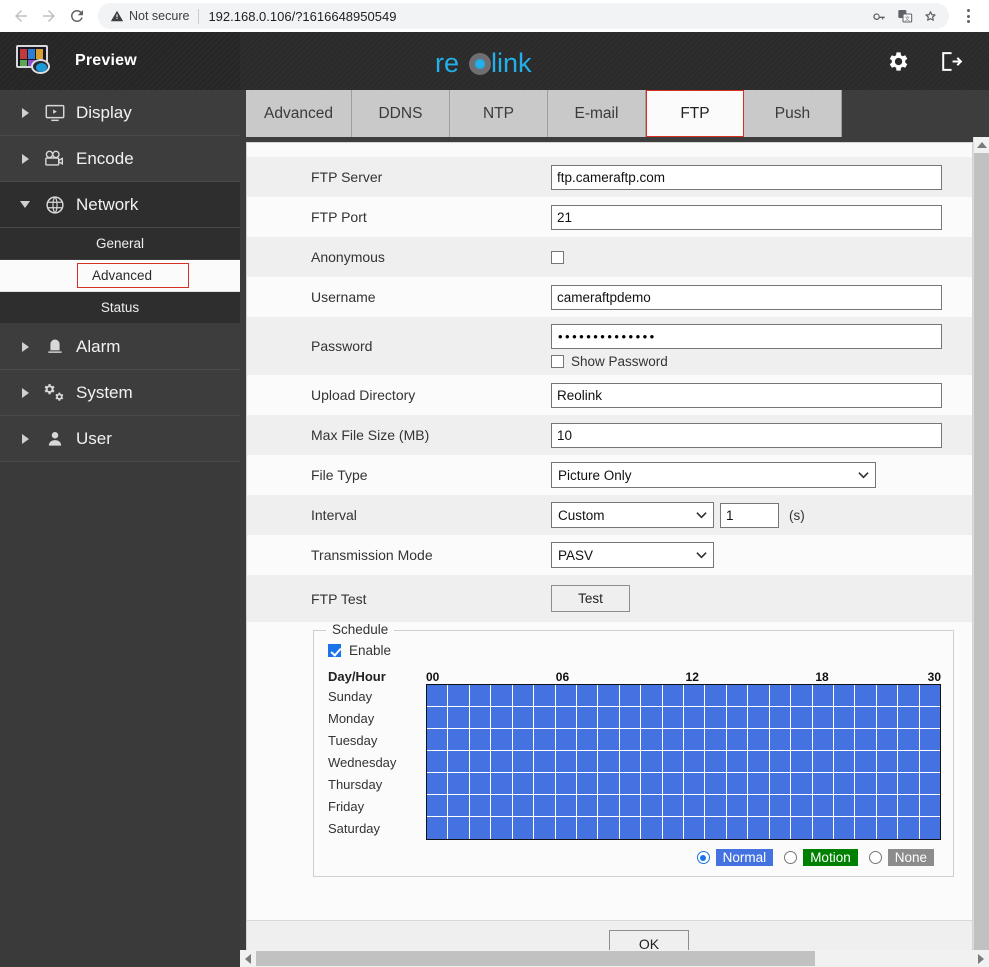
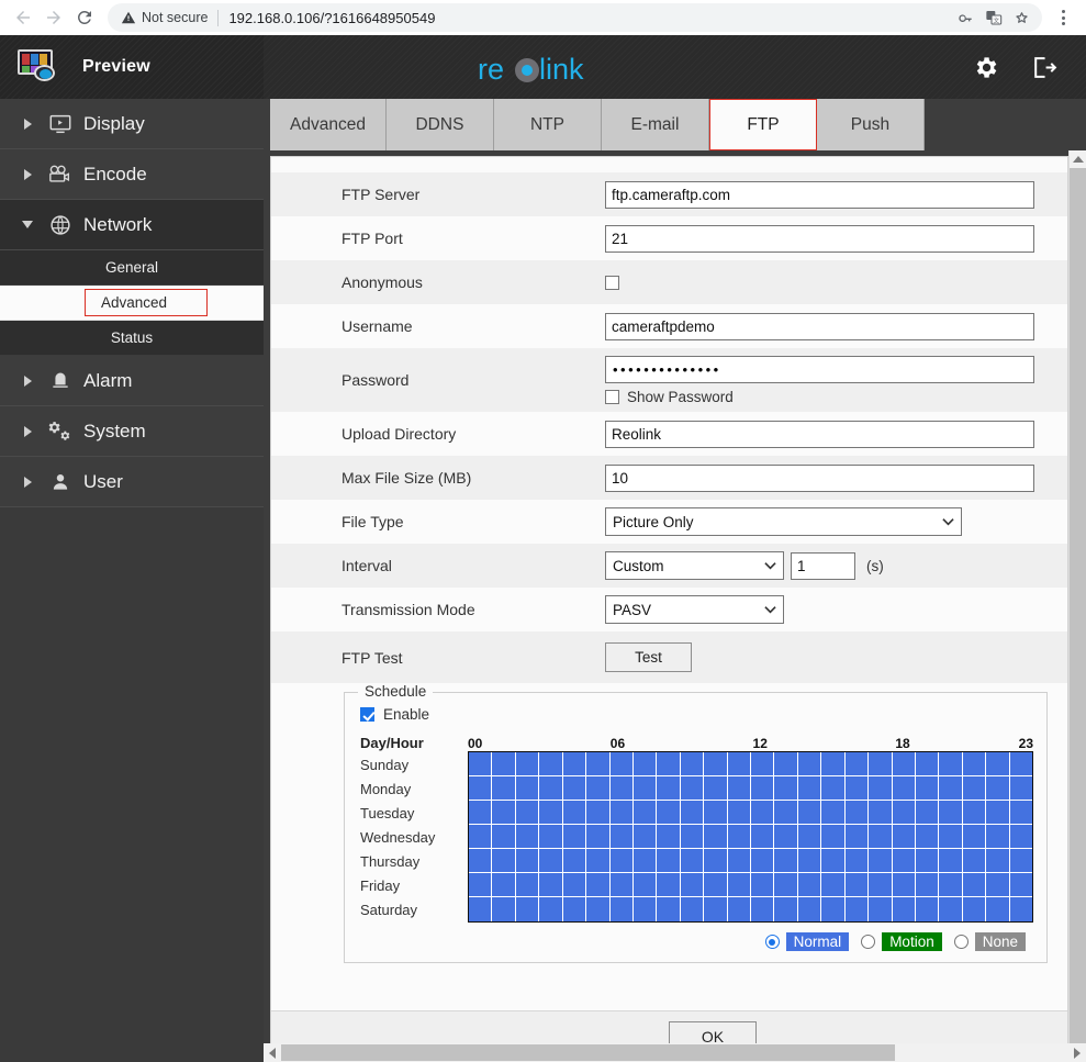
  Not secure
  192.168.0.106/?1616648950549
  Preview
  re
  link
  Display
  Encode
  Network
  General
  Advanced
  Status
  Alarm
  System
  User
  Advanced
  DDNS
  NTP
  E-mail
  FTP
  Push
  FTP Server
  ftp.cameraftp.com
  FTP Port
  21
  Anonymous
  Username
  cameraftpdemo
  Password
  ••••••••••••••
  Show Password
  Upload Directory
  Reolink
  Max File Size (MB)
  10
  File Type
  Picture Only
  Interval
  Custom
  1
  (s)
  Transmission Mode
  PASV
  FTP Test
  Test
  Schedule
  Enable
  Day/Hour
  00
  06
  12
  18
- 30
+ 23
  Sunday
  Monday
  Tuesday
  Wednesday
  Thursday
  Friday
  Saturday
  Normal
  Motion
  None
  OK
